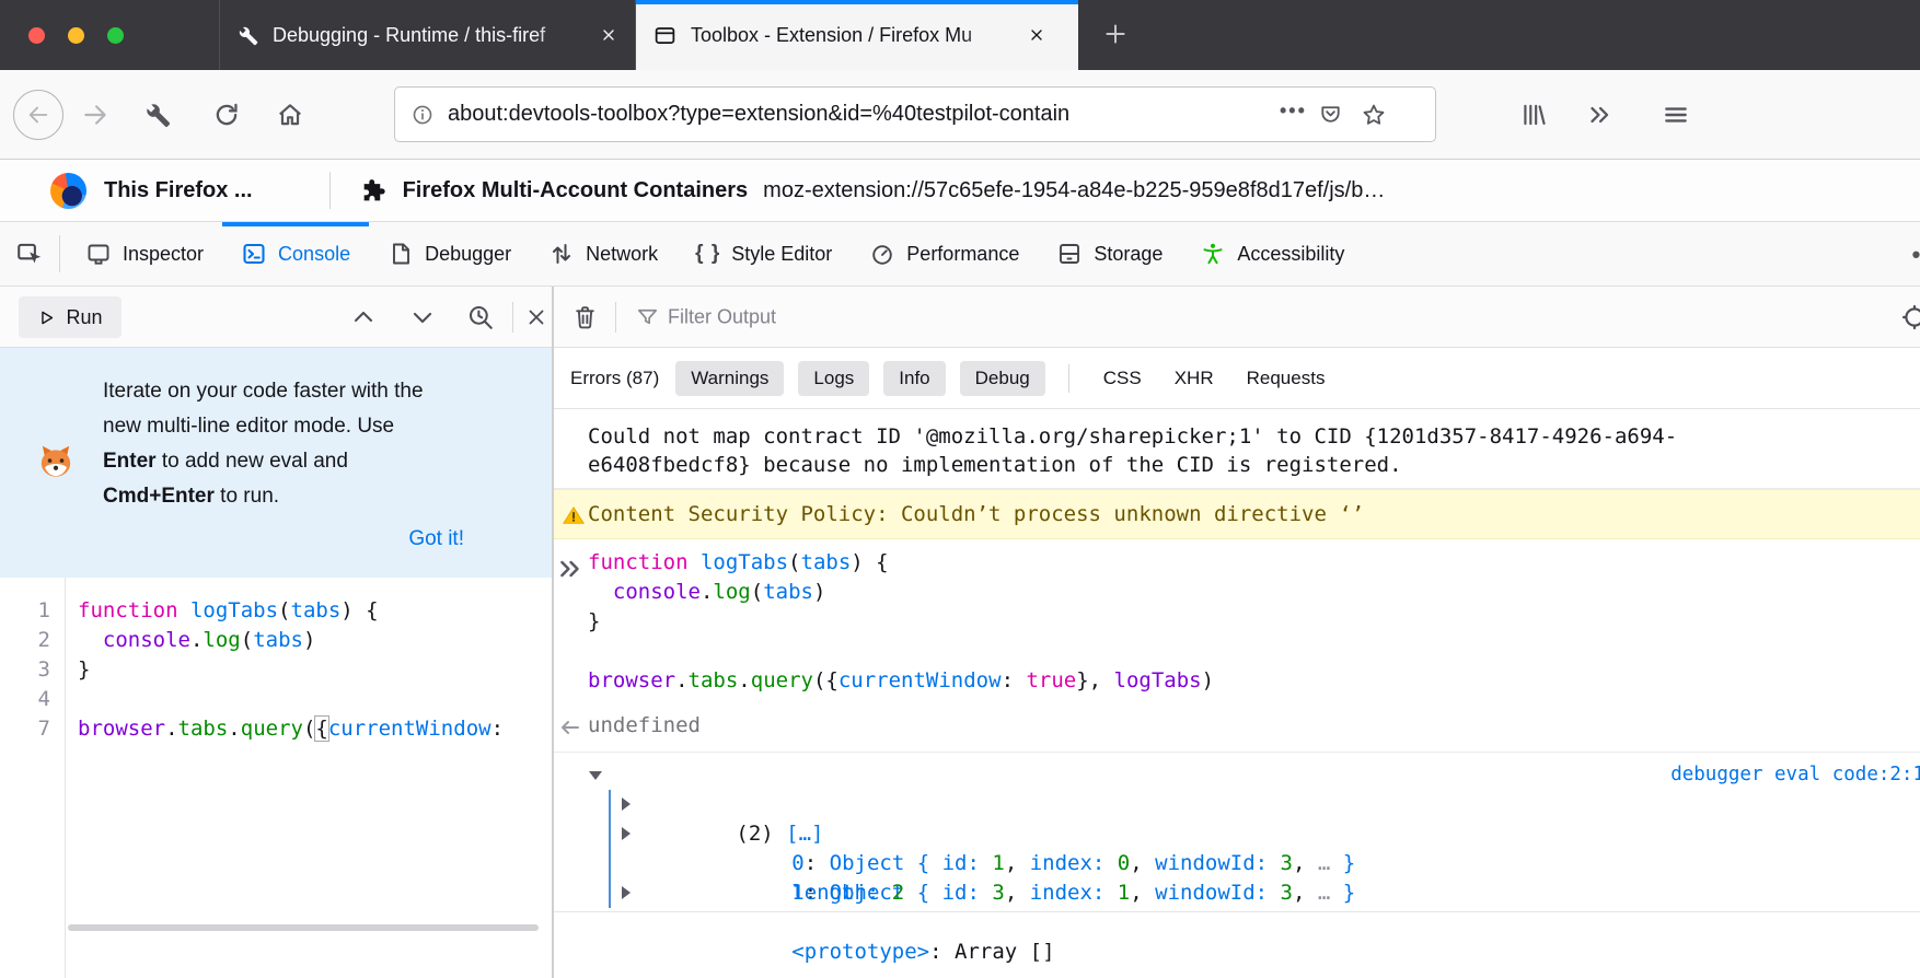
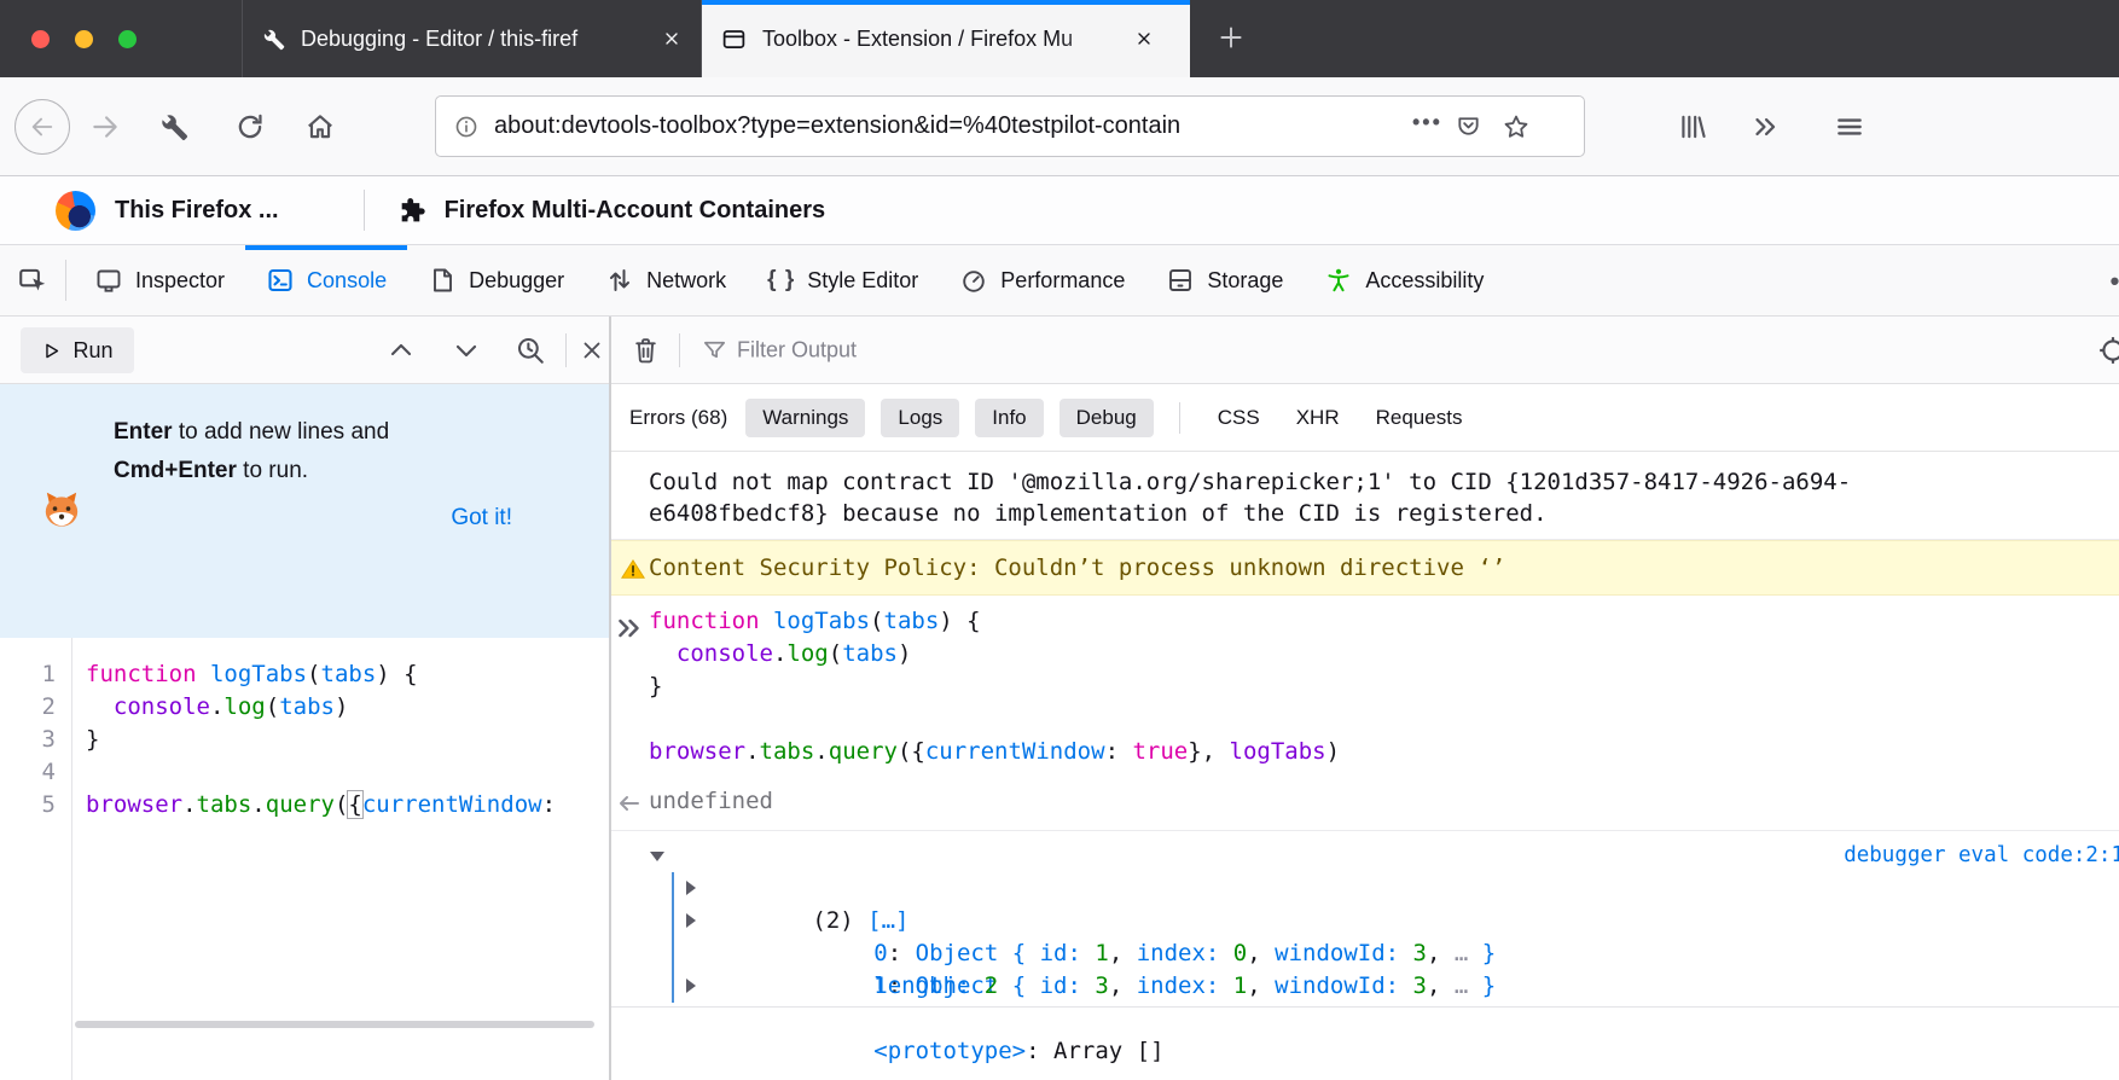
- Debugging - Runtime / this-firef
+ Debugging - Editor / this-firef
  Toolbox - Extension / Firefox Mu
  about:devtools-toolbox?type=extension&id=%40testpilot-contain
  •••
  This Firefox ...
  Firefox Multi-Account Containers
- moz-extension://57c65efe-1954-a84e-b225-959e8f8d17ef/js/b…
  Inspector
  Console
  Debugger
  Network
  { }
  Style Editor
  Performance
  Storage
  Accessibility
  Run
- Iterate on your code faster with the
- new multi-line editor mode. Use
- Enter to add new eval and
+ Enter to add new lines and
  Cmd+Enter to run.
  Got it!
  1
  2
  3
  4
- 7
+ 5
  function logTabs(tabs) {
  console.log(tabs)
  }
  browser.tabs.query({currentWindow:
  Filter Output
- Errors (87)
+ Errors (68)
  Warnings
  Logs
  Info
  Debug
  CSS
  XHR
  Requests
  Could not map contract ID '@mozilla.org/sharepicker;1' to CID {1201d357-8417-4926-a694-
  e6408fbedcf8} because no implementation of the CID is registered.
  Content Security Policy: Couldn’t process unknown directive ‘’
  function logTabs(tabs) {
  console.log(tabs)
  }
  browser.tabs.query({currentWindow: true}, logTabs)
  undefined
  (2) […]
  debugger eval code:2:1
  0: Object { id: 1, index: 0, windowId: 3, … }
  1: Object { id: 3, index: 1, windowId: 3, … }
  length: 2
  <prototype>: Array []
